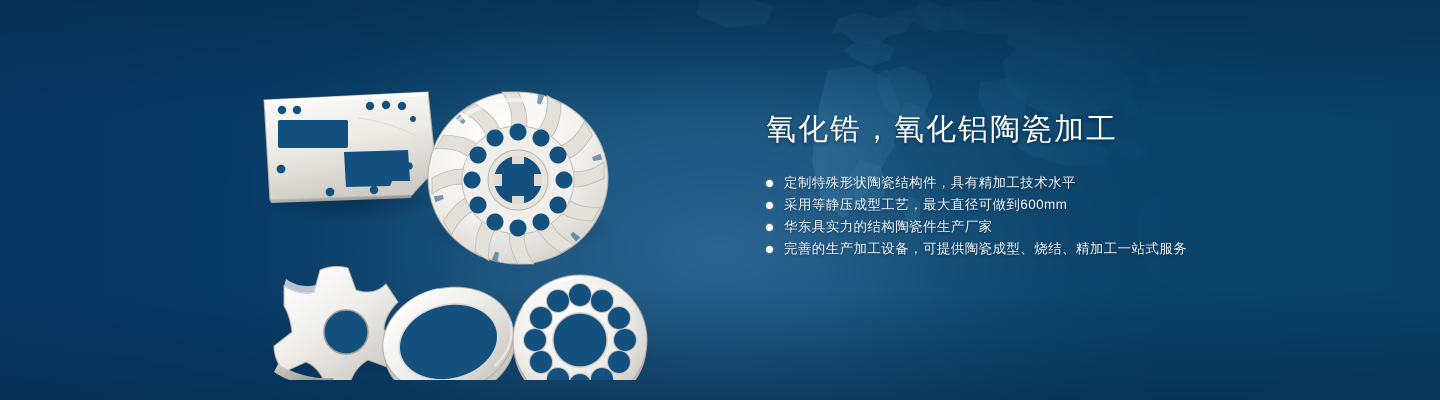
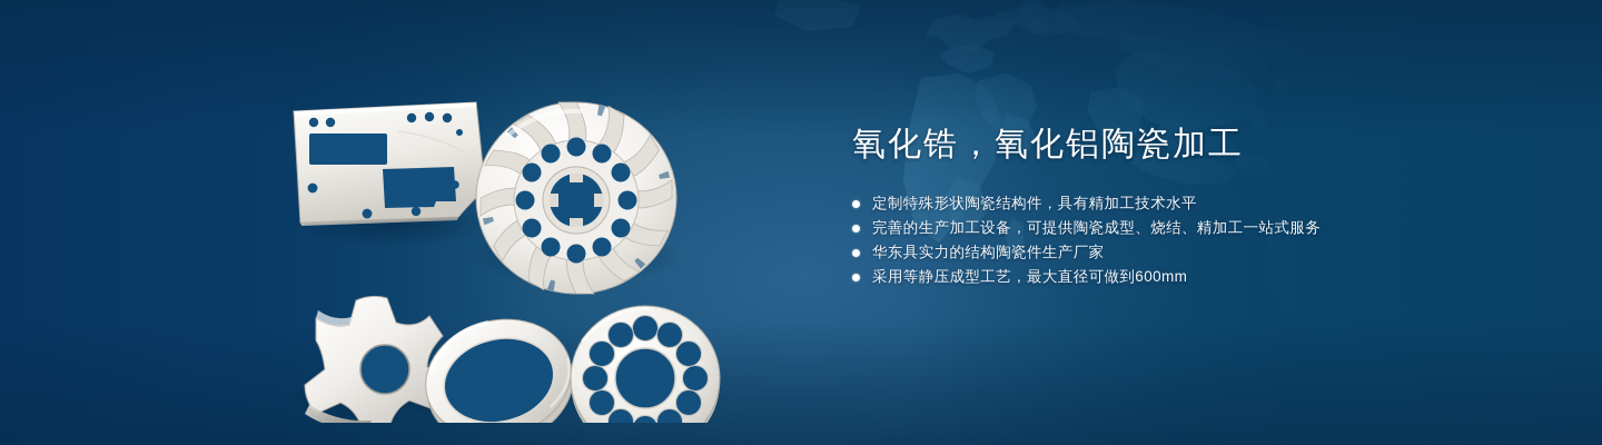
  氧化锆，氧化铝陶瓷加工
  定制特殊形状陶瓷结构件，具有精加工技术水平
- 采用等静压成型工艺，最大直径可做到600mm
+ 完善的生产加工设备，可提供陶瓷成型、烧结、精加工一站式服务
  华东具实力的结构陶瓷件生产厂家
- 完善的生产加工设备，可提供陶瓷成型、烧结、精加工一站式服务
+ 采用等静压成型工艺，最大直径可做到600mm
